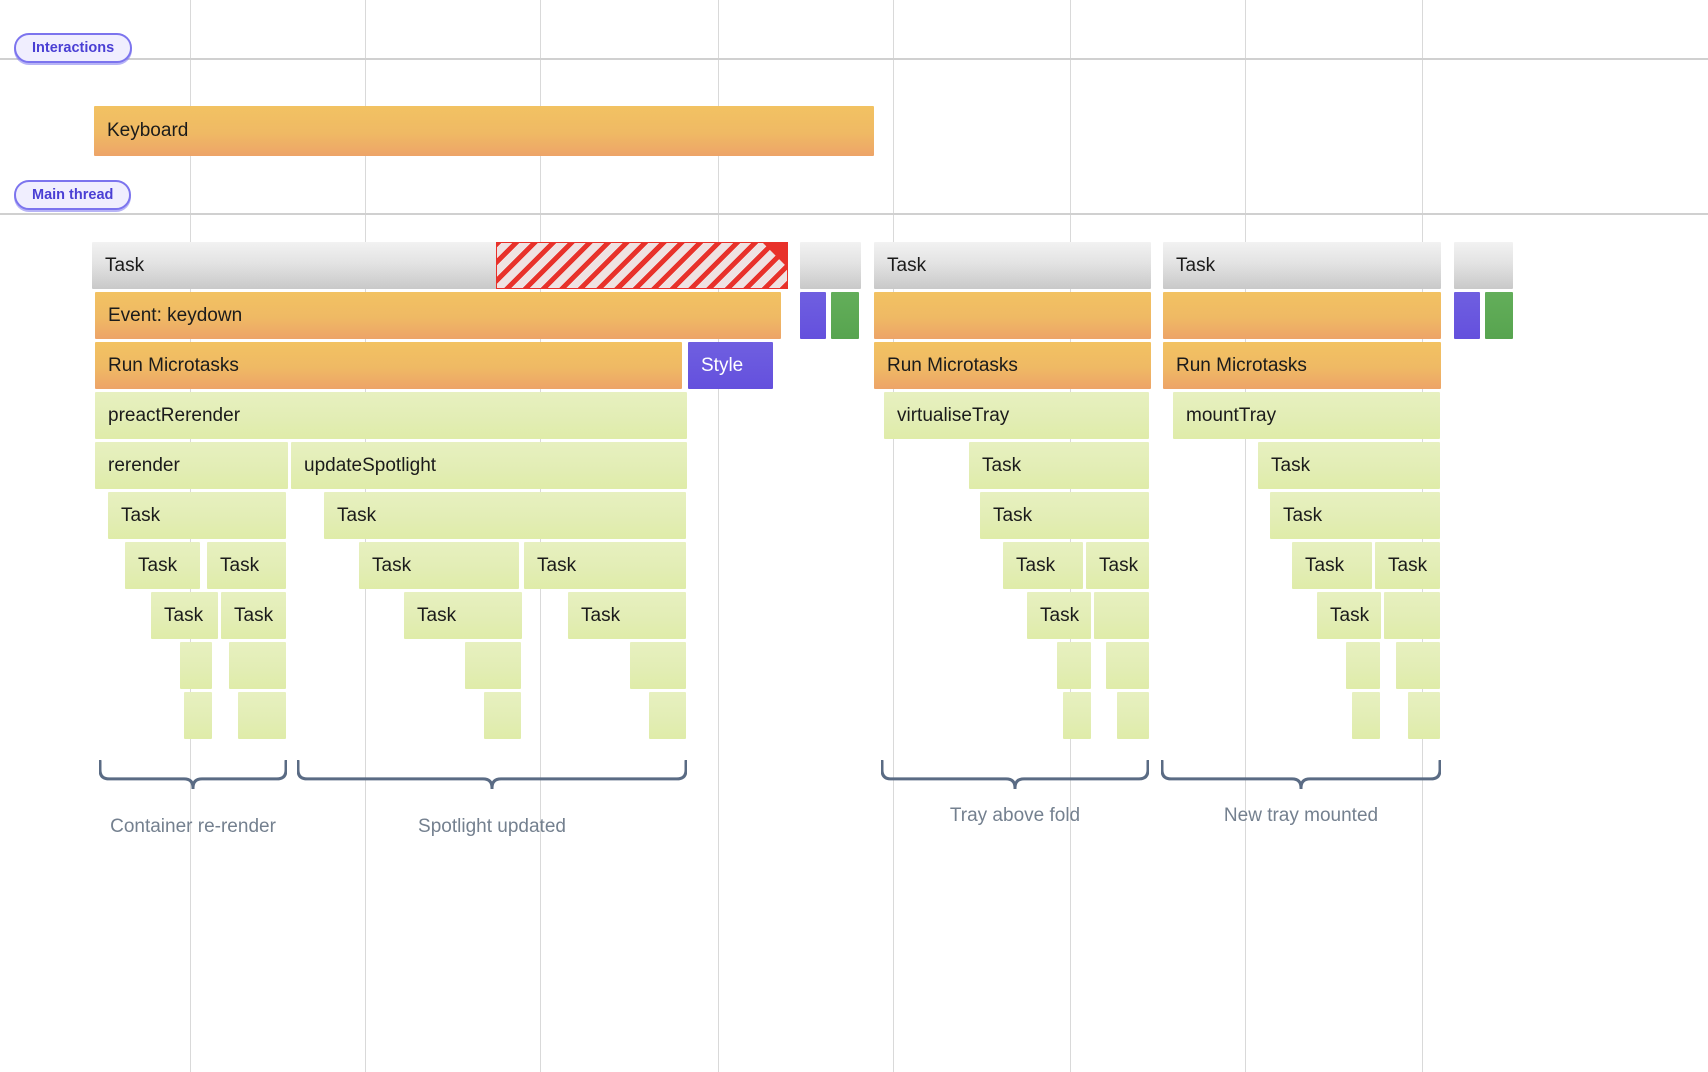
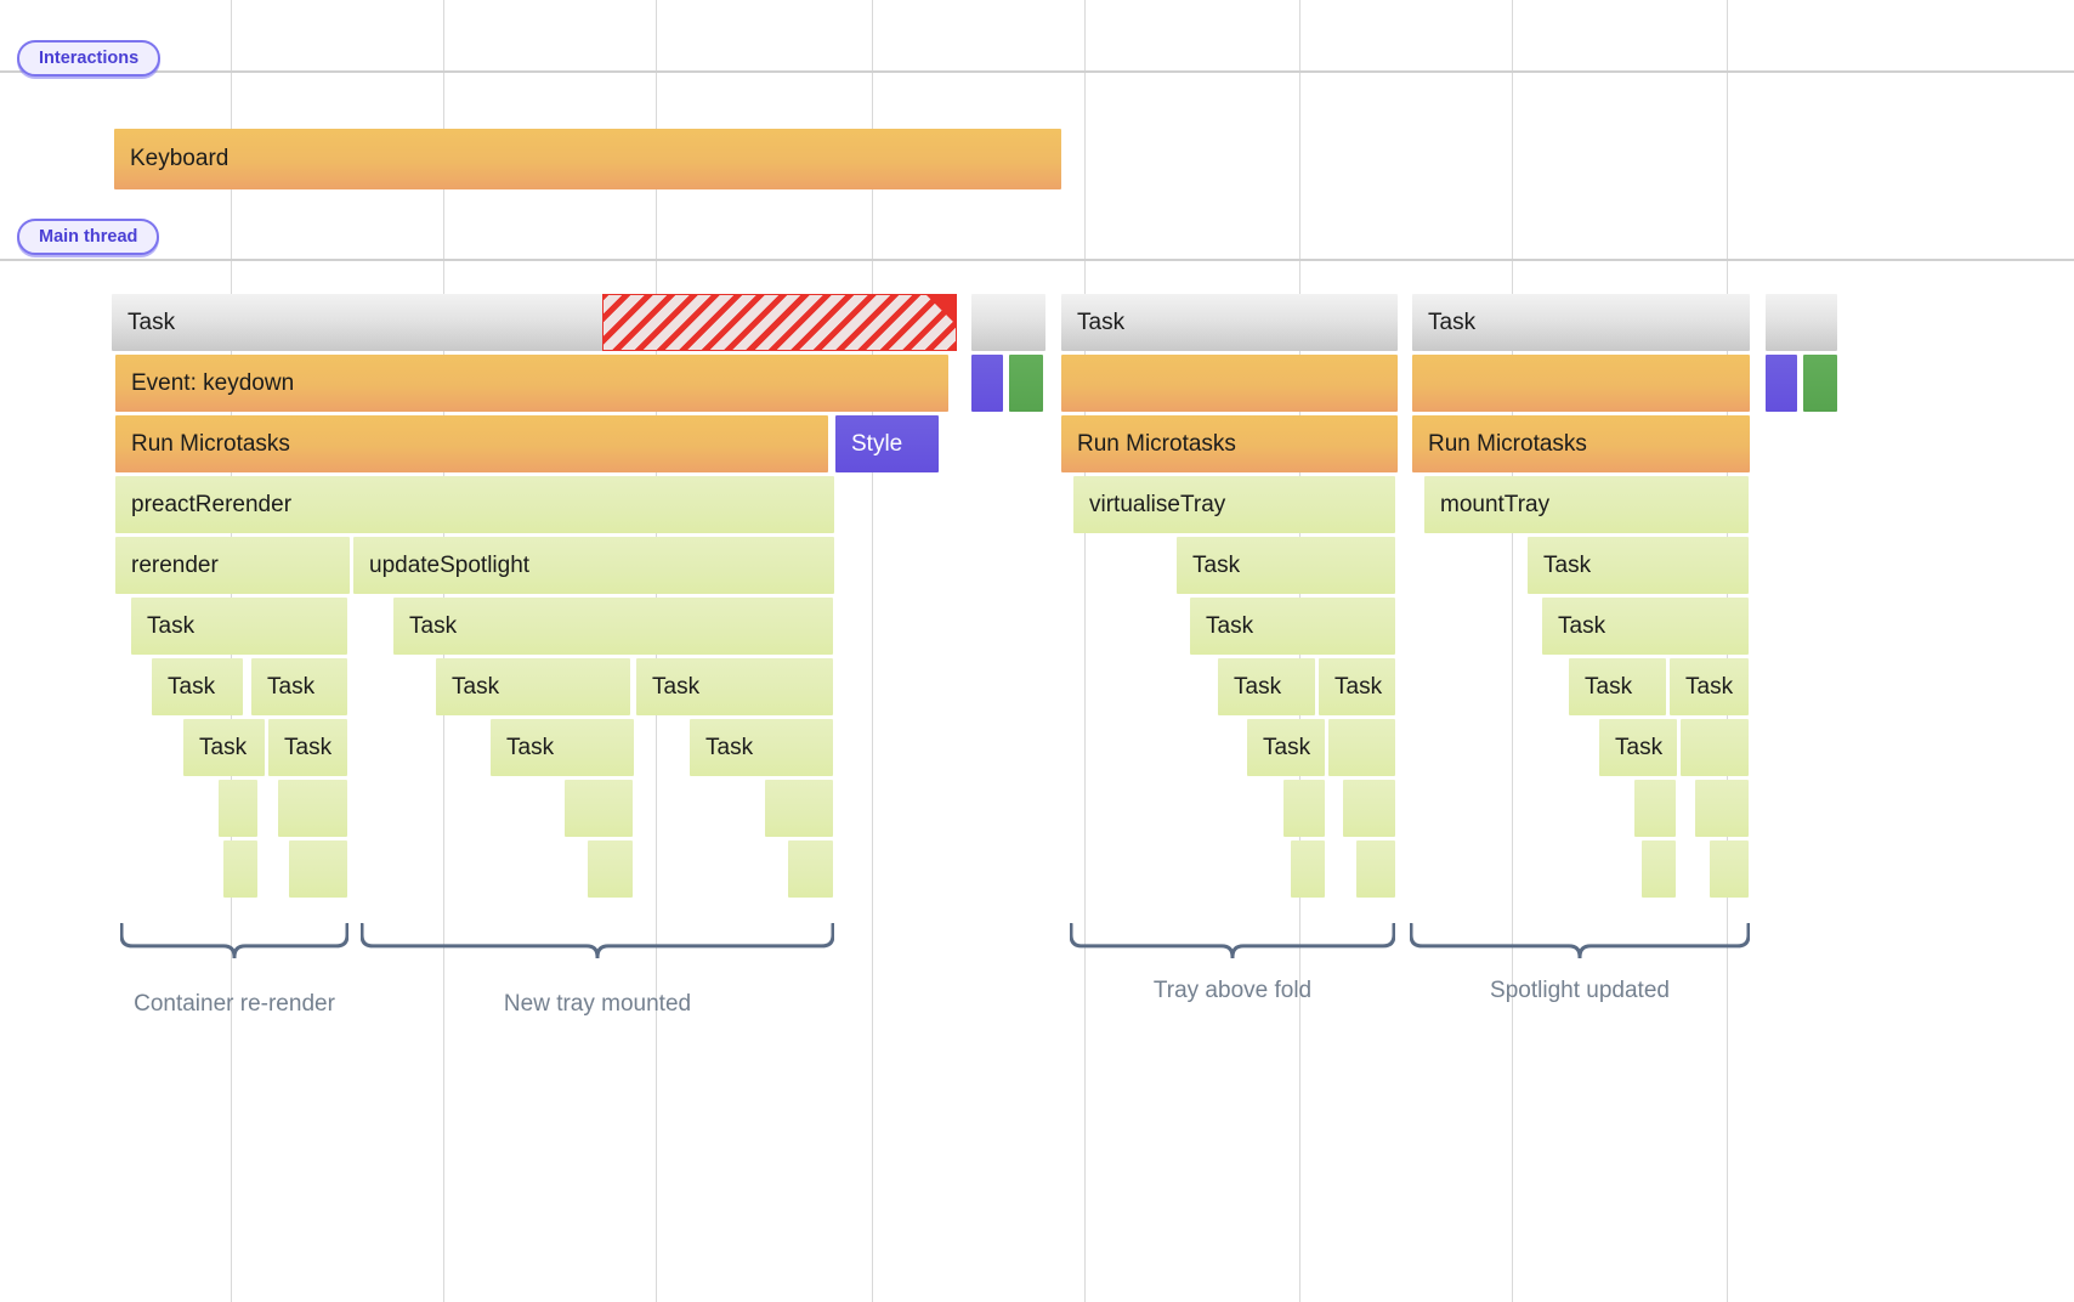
  Interactions
  Main thread
  Keyboard
  Task
  Event: keydown
  Run Microtasks
  Style
  preactRerender
  rerender
  updateSpotlight
  Task
  Task
  Task
  Task
  Task
  Task
  Task
  Task
  Task
  Task
  Task
  Run Microtasks
  virtualiseTray
  Task
  Task
  Task
  Task
  Task
  Task
  Run Microtasks
  mountTray
  Task
  Task
  Task
  Task
  Task
  Container re-render
- Spotlight updated
+ New tray mounted
  Tray above fold
- New tray mounted
+ Spotlight updated
